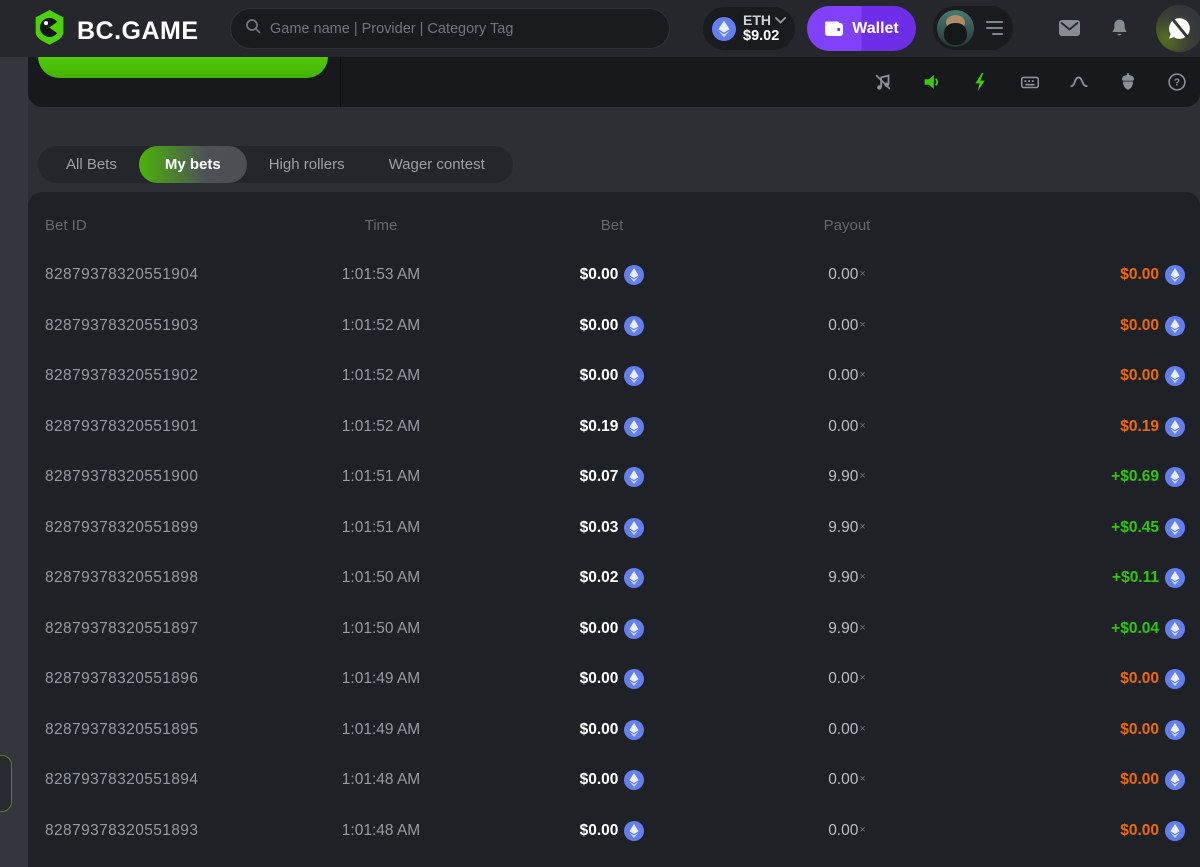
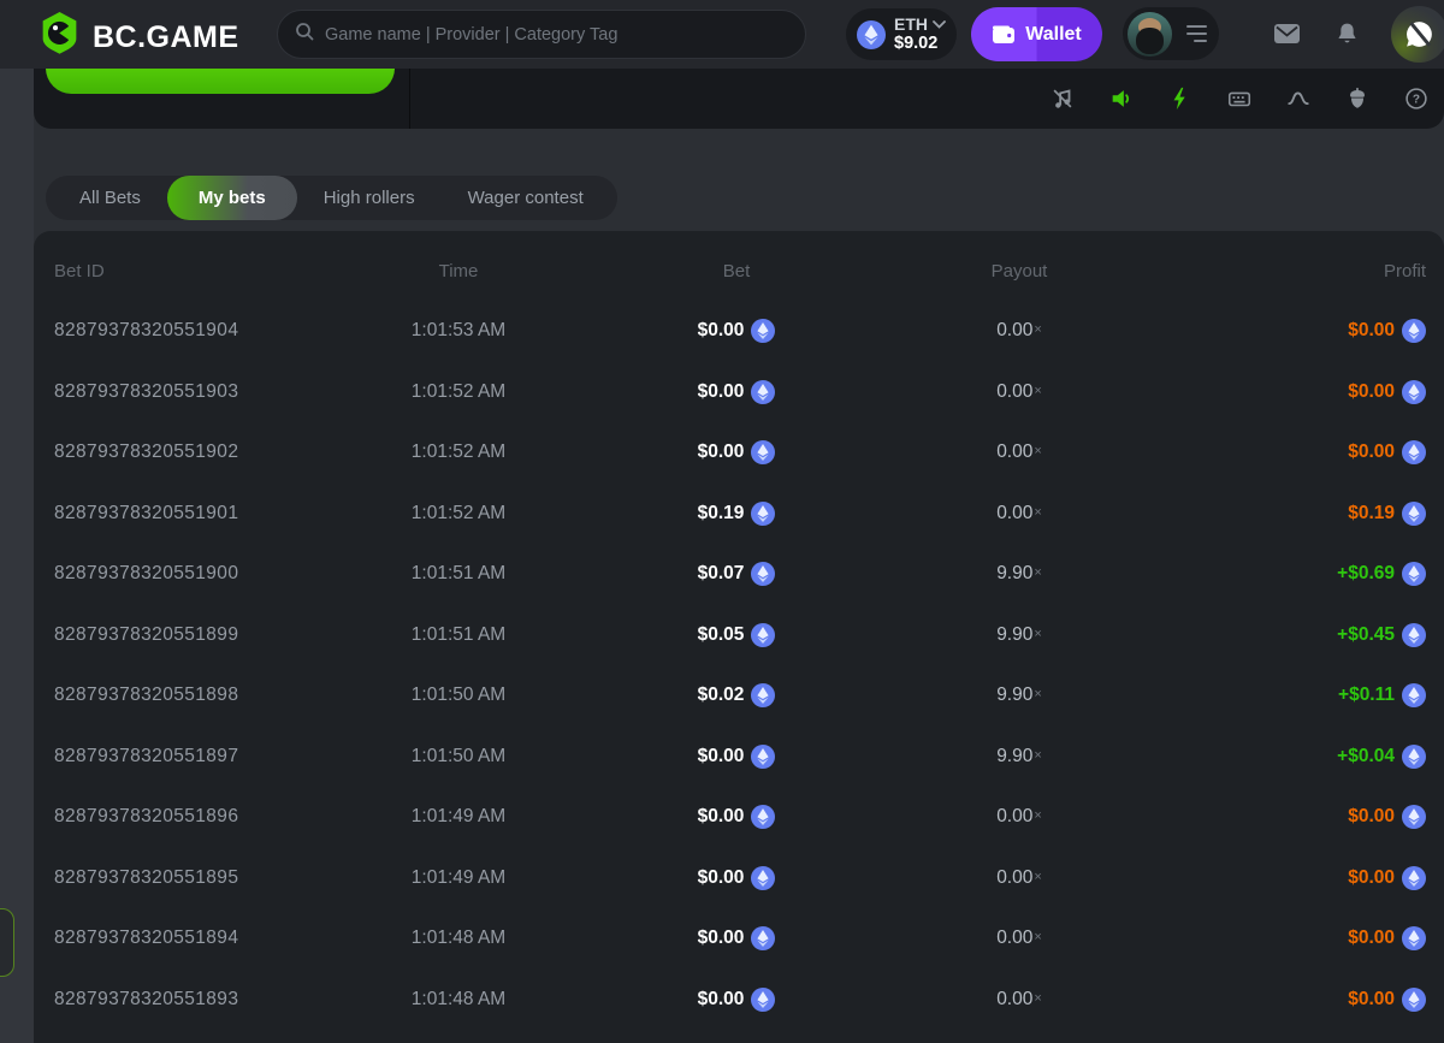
  ?
  BC.GAME
  Game name | Provider | Category Tag
  ETH
  $9.02
  Wallet
  All Bets
  My bets
  High rollers
  Wager contest
  Bet ID
  Time
  Bet
  Payout
+ Profit
  82879378320551904
  1:01:53 AM
  $0.00
  0.00×
  $0.00
  82879378320551903
  1:01:52 AM
  $0.00
  0.00×
  $0.00
  82879378320551902
  1:01:52 AM
  $0.00
  0.00×
  $0.00
  82879378320551901
  1:01:52 AM
  $0.19
  0.00×
  $0.19
  82879378320551900
  1:01:51 AM
  $0.07
  9.90×
  +$0.69
  82879378320551899
  1:01:51 AM
- $0.03
+ $0.05
  9.90×
  +$0.45
  82879378320551898
  1:01:50 AM
  $0.02
  9.90×
  +$0.11
  82879378320551897
  1:01:50 AM
  $0.00
  9.90×
  +$0.04
  82879378320551896
  1:01:49 AM
  $0.00
  0.00×
  $0.00
  82879378320551895
  1:01:49 AM
  $0.00
  0.00×
  $0.00
  82879378320551894
  1:01:48 AM
  $0.00
  0.00×
  $0.00
  82879378320551893
  1:01:48 AM
  $0.00
  0.00×
  $0.00
